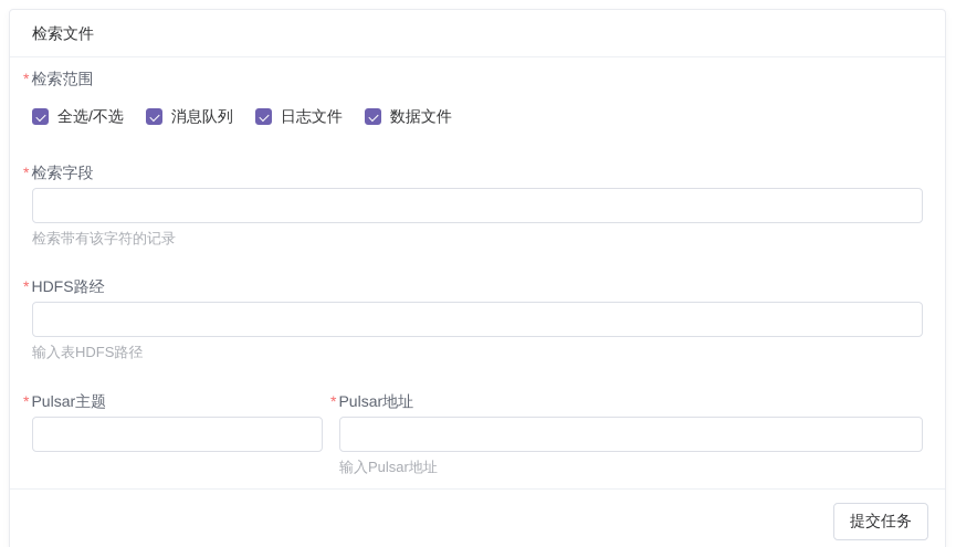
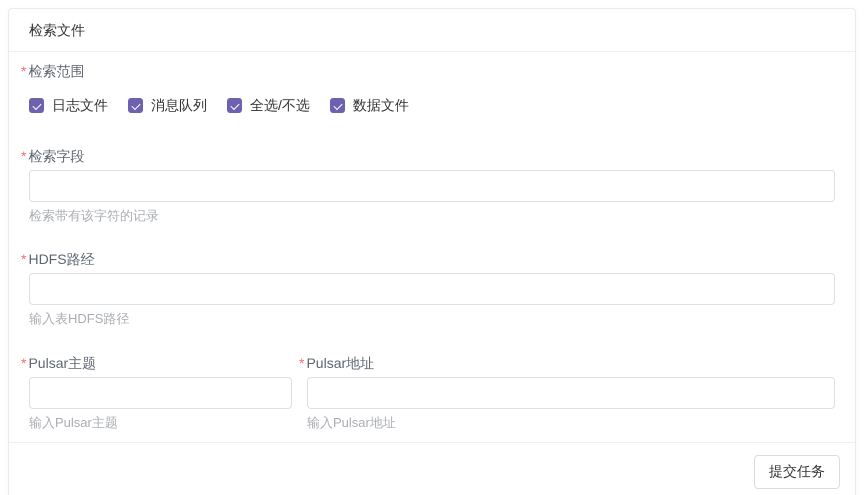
  检索文件
  *
  检索范围
- 全选/不选
+ 日志文件
  消息队列
- 日志文件
+ 全选/不选
  数据文件
  *
  检索字段
  检索带有该字符的记录
  *
  HDFS路经
  输入表HDFS路径
  *
  Pulsar主题
+ 输入Pulsar主题
  *
  Pulsar地址
  输入Pulsar地址
  提交任务
